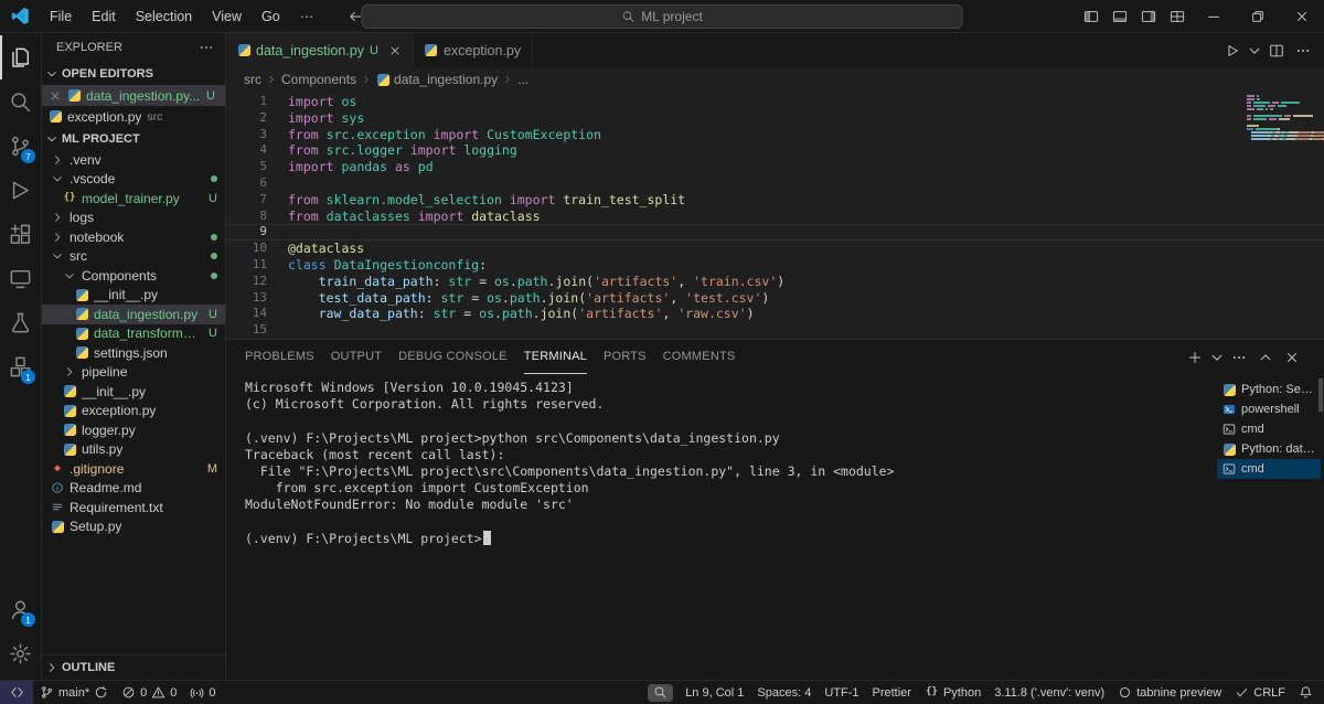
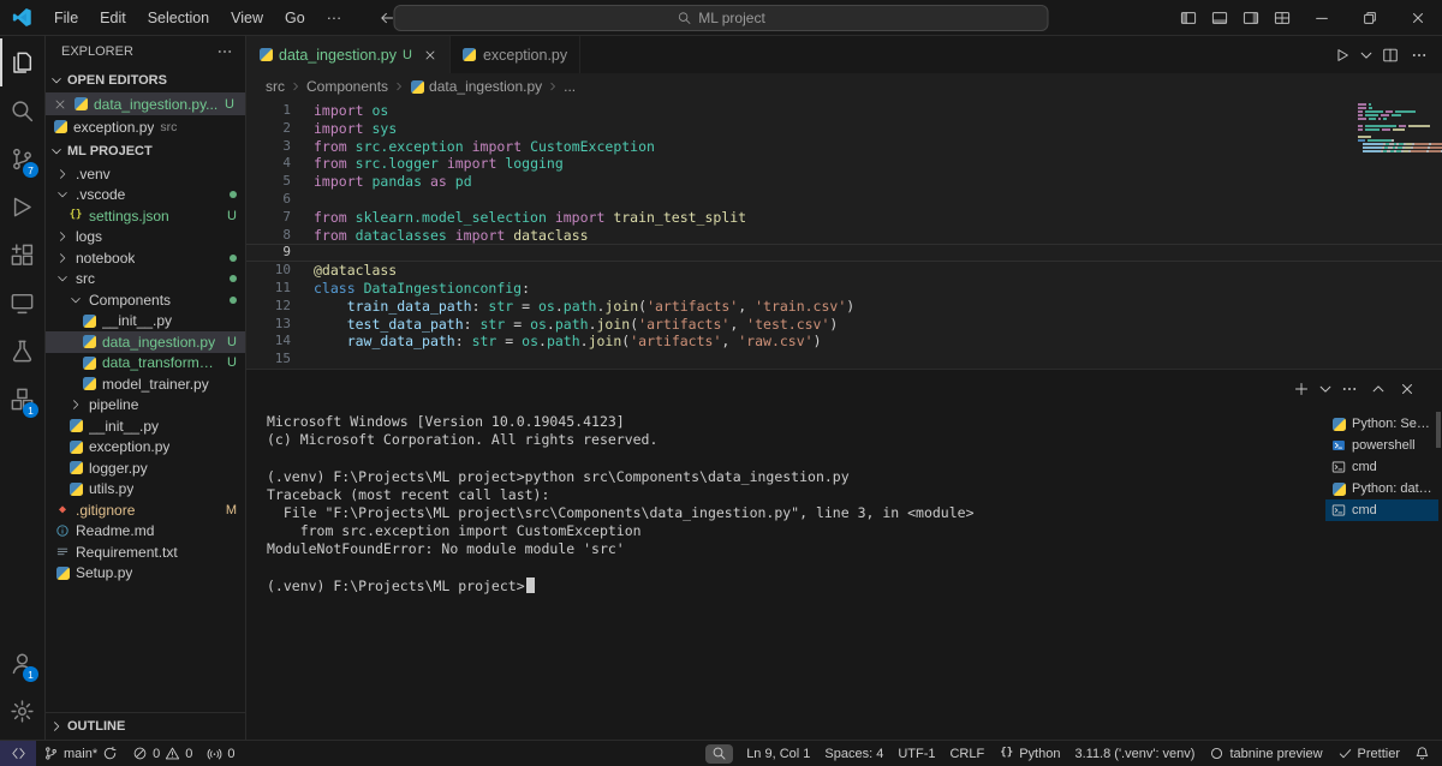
  File
  Edit
  Selection
  View
  Go
  ···
  ML project
  7
  1
  1
  EXPLORER
  OPEN EDITORS
  data_ingestion.py...
  U
  exception.py
  src
  ML PROJECT
  .venv
  .vscode
  {}
- model_trainer.py
+ settings.json
  U
  logs
  notebook
  src
  Components
  __init__.py
  data_ingestion.py
  U
  data_transformatio
  U
- settings.json
+ model_trainer.py
  pipeline
  __init__.py
  exception.py
  logger.py
  utils.py
  ◆
  .gitignore
  M
  Readme.md
  Requirement.txt
  Setup.py
  OUTLINE
  data_ingestion.py
  U
  exception.py
  src
  Components
  data_ingestion.py
  ...
  1
  import os
  2
  import sys
  3
  from src.exception import CustomException
  4
  from src.logger import logging
  5
  import pandas as pd
  6
  7
  from sklearn.model_selection import train_test_split
  8
  from dataclasses import dataclass
  9
  10
  @dataclass
  11
  class DataIngestionconfig:
  12
  train_data_path: str = os.path.join('artifacts', 'train.csv')
  13
  test_data_path: str = os.path.join('artifacts', 'test.csv')
  14
  raw_data_path: str = os.path.join('artifacts', 'raw.csv')
  15
- PROBLEMS
- OUTPUT
- DEBUG CONSOLE
- TERMINAL
- PORTS
- COMMENTS
  Microsoft Windows [Version 10.0.19045.4123]
  (c) Microsoft Corporation. All rights reserved.
  (.venv) F:\Projects\ML project>python src\Components\data_ingestion.py
  Traceback (most recent call last):
  File "F:\Projects\ML project\src\Components\data_ingestion.py", line 3, in <module>
  from src.exception import CustomException
  ModuleNotFoundError: No module module 'src'
  (.venv) F:\Projects\ML project>
  Python: Setup
  powershell
  cmd
  Python: data..
  cmd
  main*
  0
  0
  0
  Ln 9, Col 1
  Spaces: 4
  UTF-1
- Prettier
+ CRLF
  {}
  Python
  3.11.8 ('.venv': venv)
  tabnine preview
- CRLF
+ Prettier
